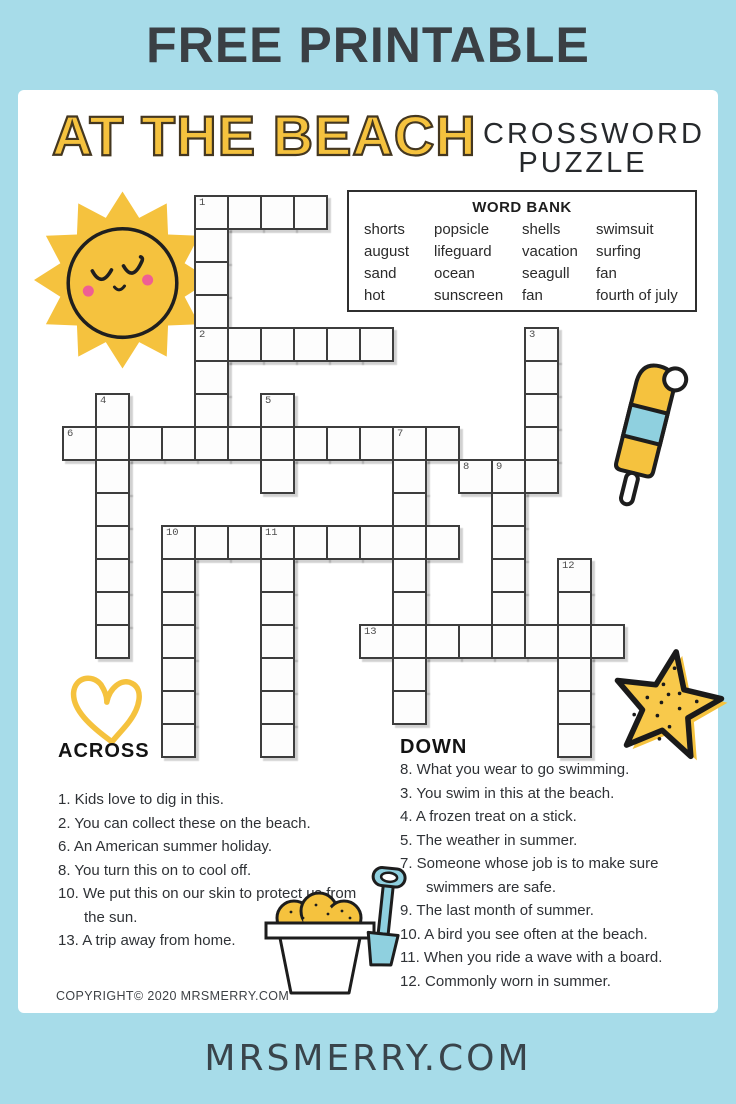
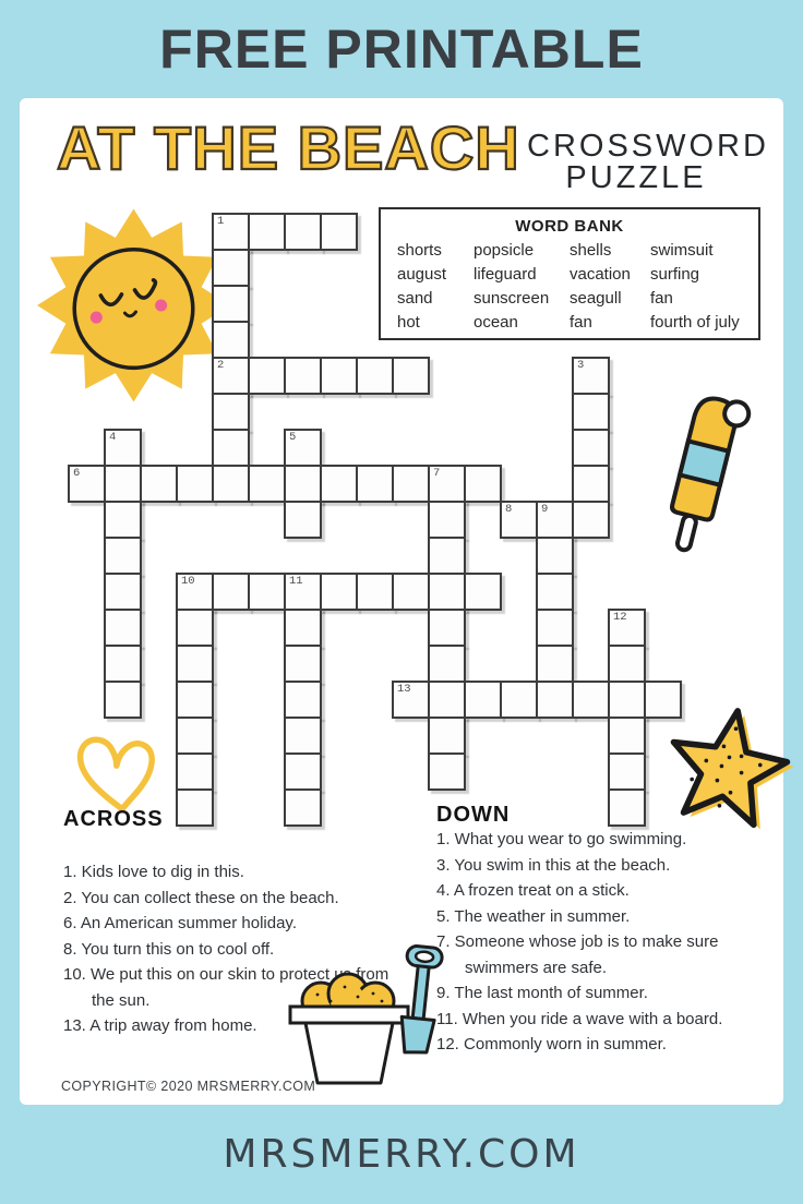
  FREE PRINTABLE
  AT THE BEACH
  CROSSWORD
  PUZZLE
  WORD BANK
  shorts
  popsicle
  shells
  swimsuit
  august
  lifeguard
  vacation
  surfing
  sand
- ocean
+ sunscreen
  seagull
  fan
  hot
- sunscreen
+ ocean
  fan
  fourth of july
  1
  2
  3
  4
  5
  6
  7
  8
  9
  10
  11
  12
  13
  ACROSS
  1. Kids love to dig in this.
  2. You can collect these on the beach.
  6. An American summer holiday.
  8. You turn this on to cool off.
  10. We put this on our skin to protect u from the sun.
  13. A trip away from home.
  DOWN
- 8. What you wear to go swimming.
+ 1. What you wear to go swimming.
  3. You swim in this at the beach.
  4. A frozen treat on a stick.
  5. The weather in summer.
  7. Someone whose job is to make sure swimmers are safe.
  9. The last month of summer.
- 10. A bird you see often at the beach.
  11. When you ride a wave with a board.
  12. Commonly worn in summer.
  COPYRIGHT© 2020 MRSMERRY.COM
  MRSMERRY.COM
